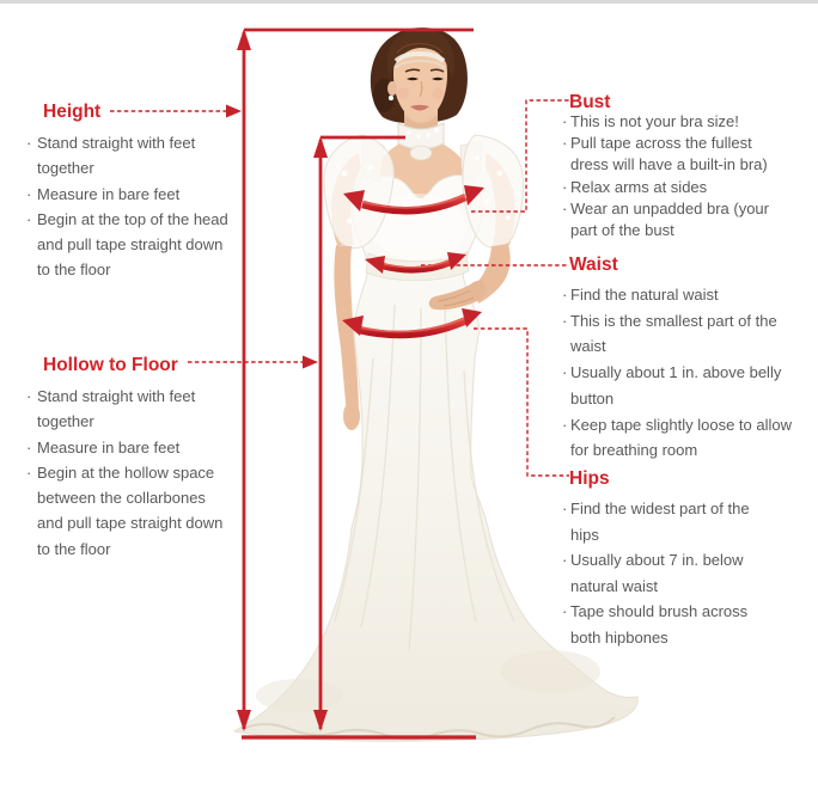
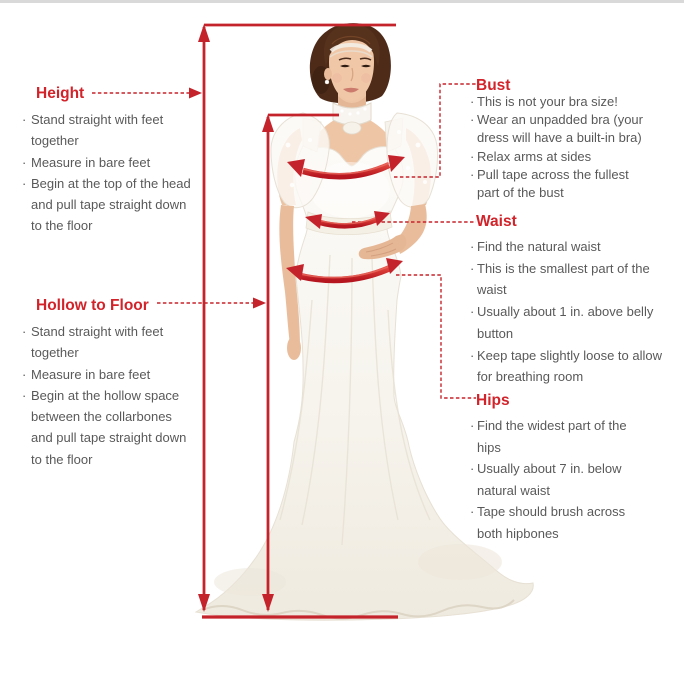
  Height
  ·
  Stand straight with feet
  together
  ·
  Measure in bare feet
  ·
  Begin at the top of the head
  and pull tape straight down
  to the floor
  Hollow to Floor
  ·
  Stand straight with feet
  together
  ·
  Measure in bare feet
  ·
  Begin at the hollow space
  between the collarbones
  and pull tape straight down
  to the floor
  Bust
  ·
  This is not your bra size!
  ·
- Pull tape across the fullest
+ Wear an unpadded bra (your
  dress will have a built-in bra)
  ·
  Relax arms at sides
  ·
- Wear an unpadded bra (your
+ Pull tape across the fullest
  part of the bust
  Waist
  ·
  Find the natural waist
  ·
  This is the smallest part of the
  waist
  ·
  Usually about 1 in. above belly
  button
  ·
  Keep tape slightly loose to allow
  for breathing room
  Hips
  ·
  Find the widest part of the
  hips
  ·
  Usually about 7 in. below
  natural waist
  ·
  Tape should brush across
  both hipbones
